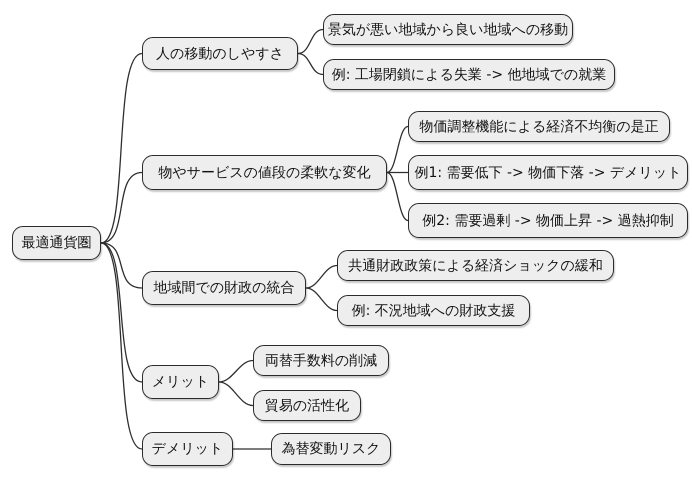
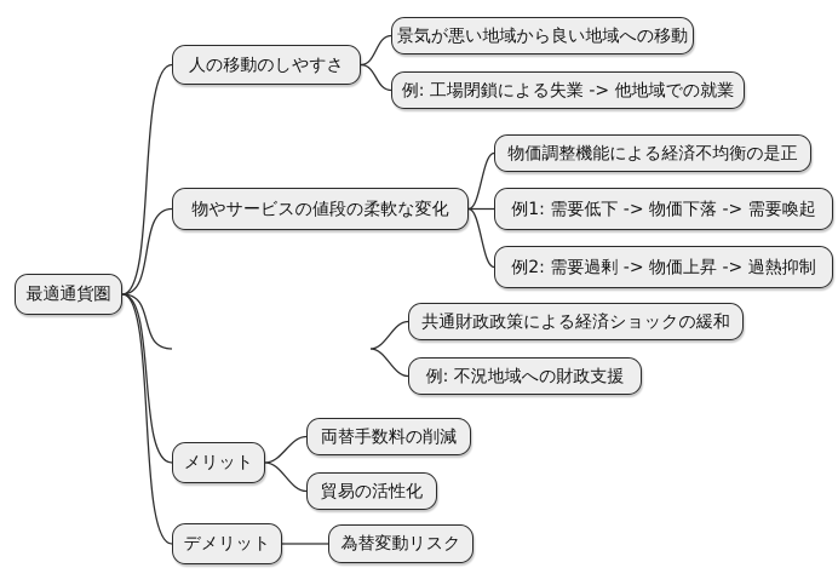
  最適通貨圏
  人の移動のしやすさ
  景気が悪い地域から良い地域への移動
  例: 工場閉鎖による失業 -> 他地域での就業
  物やサービスの値段の柔軟な変化
  物価調整機能による経済不均衡の是正
- 例1: 需要低下 -> 物価下落 -> デメリット
+ 例1: 需要低下 -> 物価下落 -> 需要喚起
  例2: 需要過剰 -> 物価上昇 -> 過熱抑制
- 地域間での財政の統合
  共通財政政策による経済ショックの緩和
  例: 不況地域への財政支援
  メリット
  両替手数料の削減
  貿易の活性化
  デメリット
  為替変動リスク
